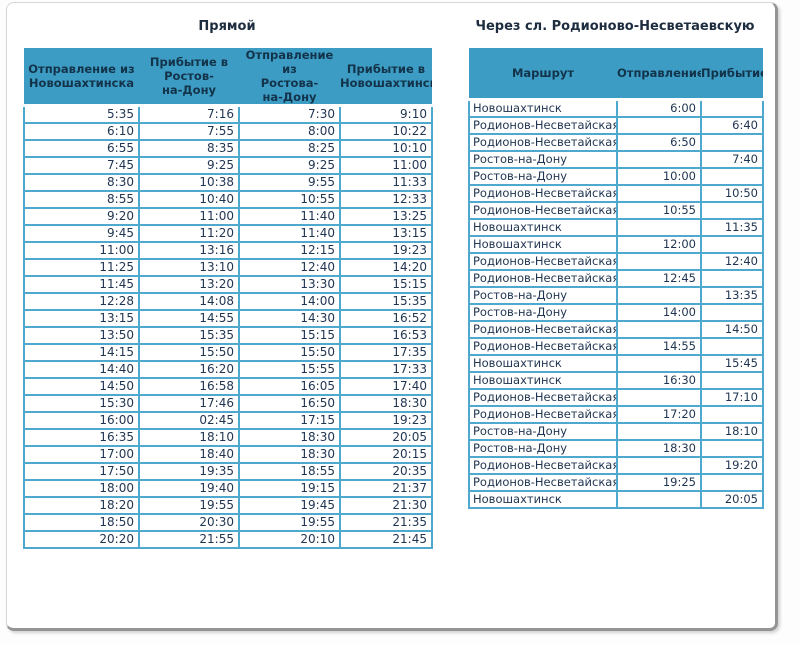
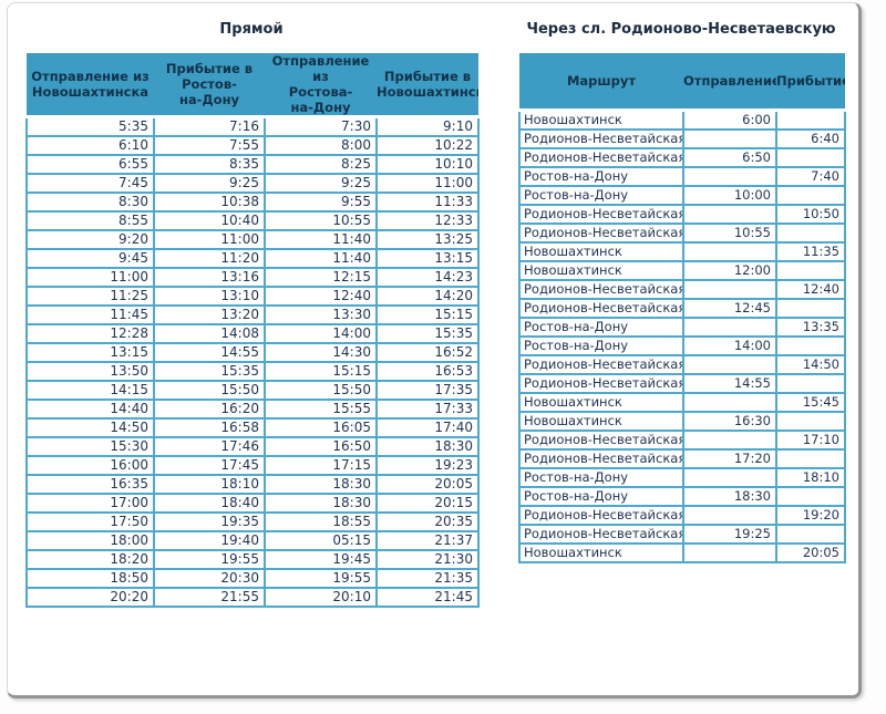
  Прямой
  Отправление из Новошахтинска	Прибытие в Ростов- на-Дону	Отправление из Ростова- на-Дону	Прибытие в Новошахтинс
  5:35	7:16	7:30	9:10
  6:10	7:55	8:00	10:22
  6:55	8:35	8:25	10:10
  7:45	9:25	9:25	11:00
  8:30	10:38	9:55	11:33
  8:55	10:40	10:55	12:33
  9:20	11:00	11:40	13:25
  9:45	11:20	11:40	13:15
- 11:00	13:16	12:15	19:23
+ 11:00	13:16	12:15	14:23
  11:25	13:10	12:40	14:20
  11:45	13:20	13:30	15:15
  12:28	14:08	14:00	15:35
  13:15	14:55	14:30	16:52
  13:50	15:35	15:15	16:53
  14:15	15:50	15:50	17:35
  14:40	16:20	15:55	17:33
  14:50	16:58	16:05	17:40
  15:30	17:46	16:50	18:30
- 16:00	02:45	17:15	19:23
+ 16:00	17:45	17:15	19:23
  16:35	18:10	18:30	20:05
  17:00	18:40	18:30	20:15
  17:50	19:35	18:55	20:35
- 18:00	19:40	19:15	21:37
+ 18:00	19:40	05:15	21:37
  18:20	19:55	19:45	21:30
  18:50	20:30	19:55	21:35
  20:20	21:55	20:10	21:45
  Через сл. Родионово-Несветаевскую
  Маршрут	Отправлени	Прибыти
  Новошахтинск	6:00
  Родионов-Несветайская		6:40
  Родионов-Несветайская	6:50
  Ростов-на-Дону		7:40
  Ростов-на-Дону	10:00
  Родионов-Несветайская		10:50
  Родионов-Несветайская	10:55
  Новошахтинск		11:35
  Новошахтинск	12:00
  Родионов-Несветайская		12:40
  Родионов-Несветайская	12:45
  Ростов-на-Дону		13:35
  Ростов-на-Дону	14:00
  Родионов-Несветайская		14:50
  Родионов-Несветайская	14:55
  Новошахтинск		15:45
  Новошахтинск	16:30
  Родионов-Несветайская		17:10
  Родионов-Несветайская	17:20
  Ростов-на-Дону		18:10
  Ростов-на-Дону	18:30
  Родионов-Несветайская		19:20
  Родионов-Несветайская	19:25
  Новошахтинск		20:05
